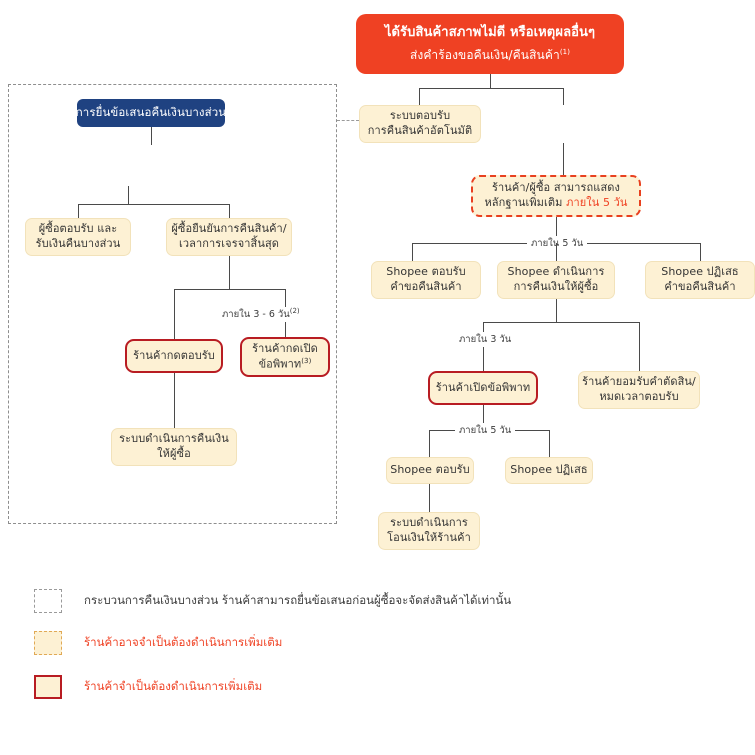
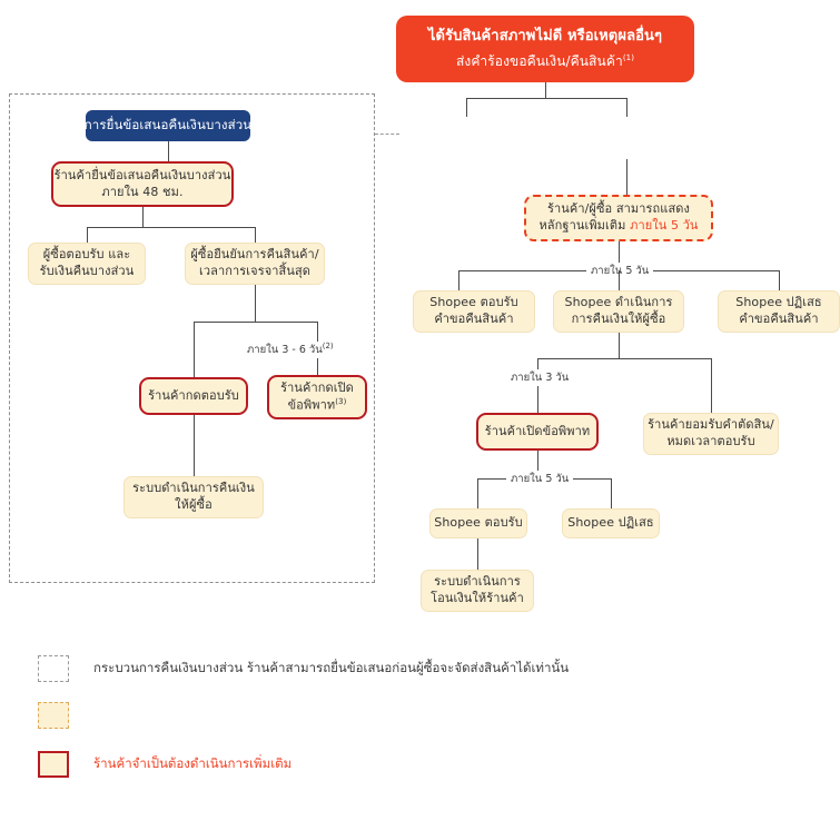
  ได้รับสินค้าสภาพไม่ดี หรือเหตุผลอื่นๆ
  ส่งคำร้องขอคืนเงิน/คืนสินค้า(1)
- ระบบตอบรับ
- การคืนสินค้าอัตโนมัติ
  ร้านค้า/ผู้ซื้อ สามารถแสดง
  หลักฐานเพิ่มเติม ภายใน 5 วัน
  ภายใ 5 วัน
  Shopee ตอบรับ
  คำขอคืนสินค้า
  Shopee ดำเนินการ
  การคืนเงินให้ผู้ซื้อ
  Shopee ปฏิเสธ
  คำขอคืนสินค้า
  ภายใน 3 วัน
  ร้านค้าเปิดข้อพิพาท
  ร้านค้ายอมรับคำตัดสิน/
  หมดเวลาตอบรับ
  ภายใน 5 วัน
  Shopee ตอบรับ
  Shopee ปฏิเสธ
  ระบบดำเนินการ
  โอนเงินให้ร้านค้า
  การยื่นข้อเสนอคืนเงินบางส่วน
+ ร้านค้ายื่นข้อเสนอคืนเงินบางส่วน
+ ภายใน 48 ชม.
  ผู้ซื้อตอบรับ และ
  รับเงินคืนบางส่วน
  ผู้ซื้อยืนยันการคืนสินค้า/
  เวลาการเจรจาสิ้นสุด
  ภายใน 3 - 6 วัน(2)
  ร้านค้ากดตอบรับ
  ร้านค้ากดเปิด
  ข้อพิพาท(3)
  ระบบดำเนินการคืนเงิน
  ให้ผู้ซื้อ
  กระบวนการคืนเงินบางส่วน ร้านค้าสามารถยื่นข้อเสนอก่อนผู้ซื้อจะจัดส่งสินค้าได้เท่านั้น
- ร้านค้าอาจจำเป็นต้องดำเนินการเพิ่มเติม
  ร้านค้าจำเป็นต้องดำเนินการเพิ่มเติม
